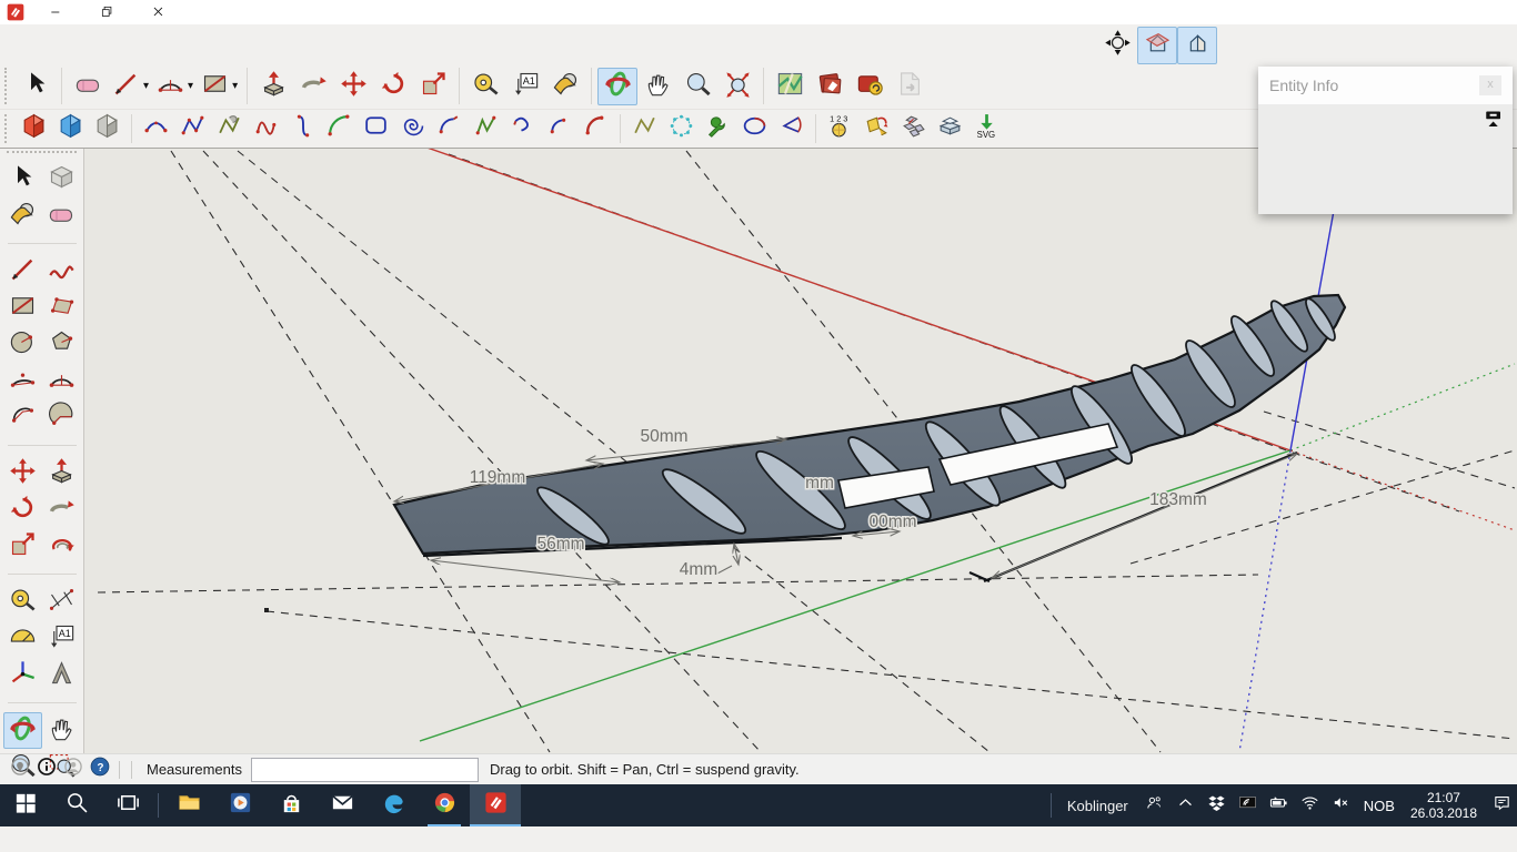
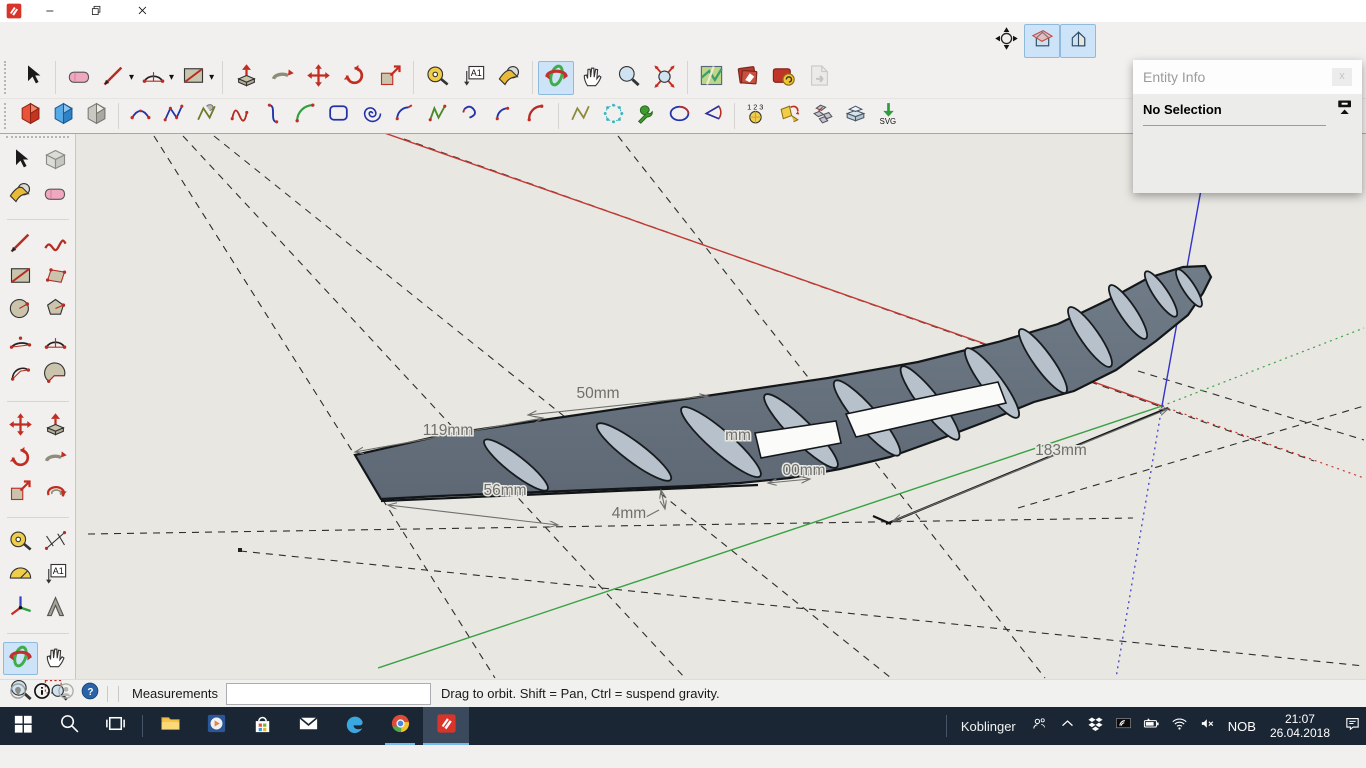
  ▾
  ▾
  ▾
  A1
  1 2 3
  SVG
  A1
  50mm
  119mm
  56mm
  4mm
  183mm
  mm
  00mm
  Entity Info
  x
+ No Selection
  ?
  Measurements
  Drag to orbit. Shift = Pan, Ctrl = suspend gravity.
  Koblinger
  NOB
  21:07
- 26.03.2018
+ 26.04.2018
